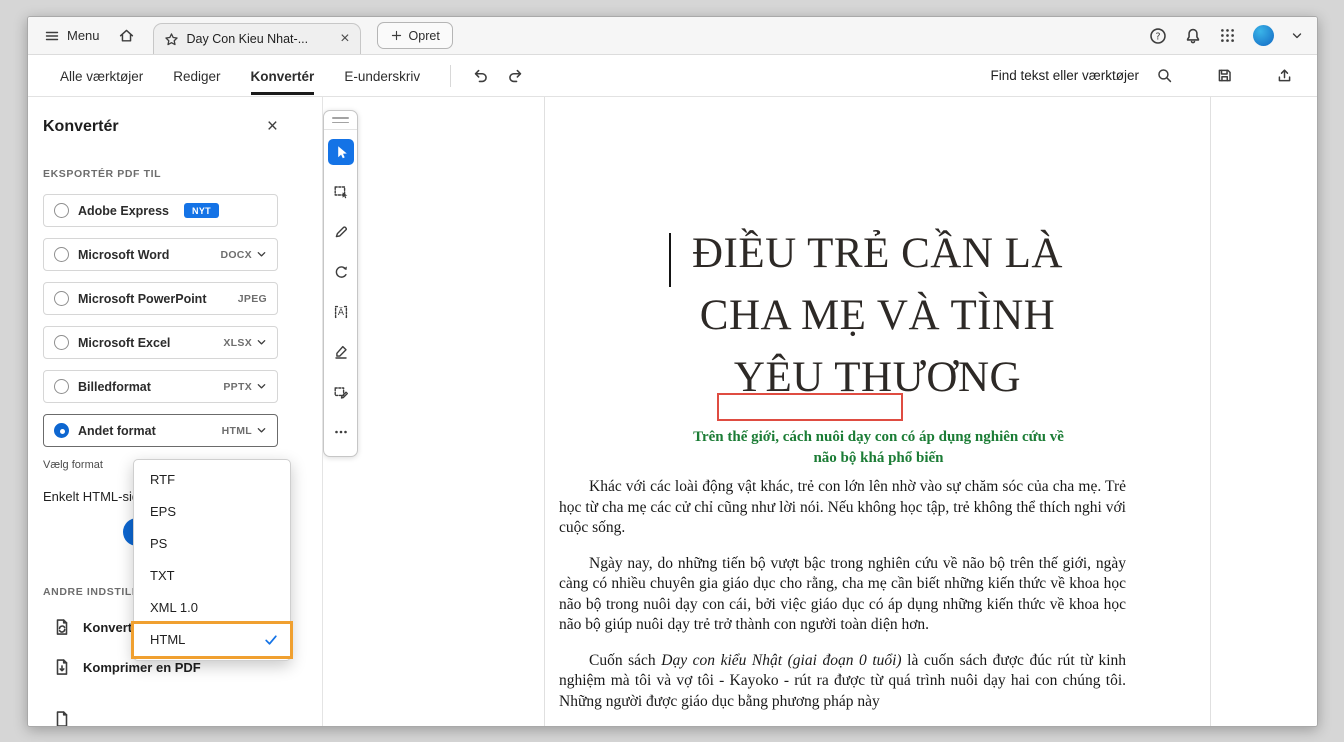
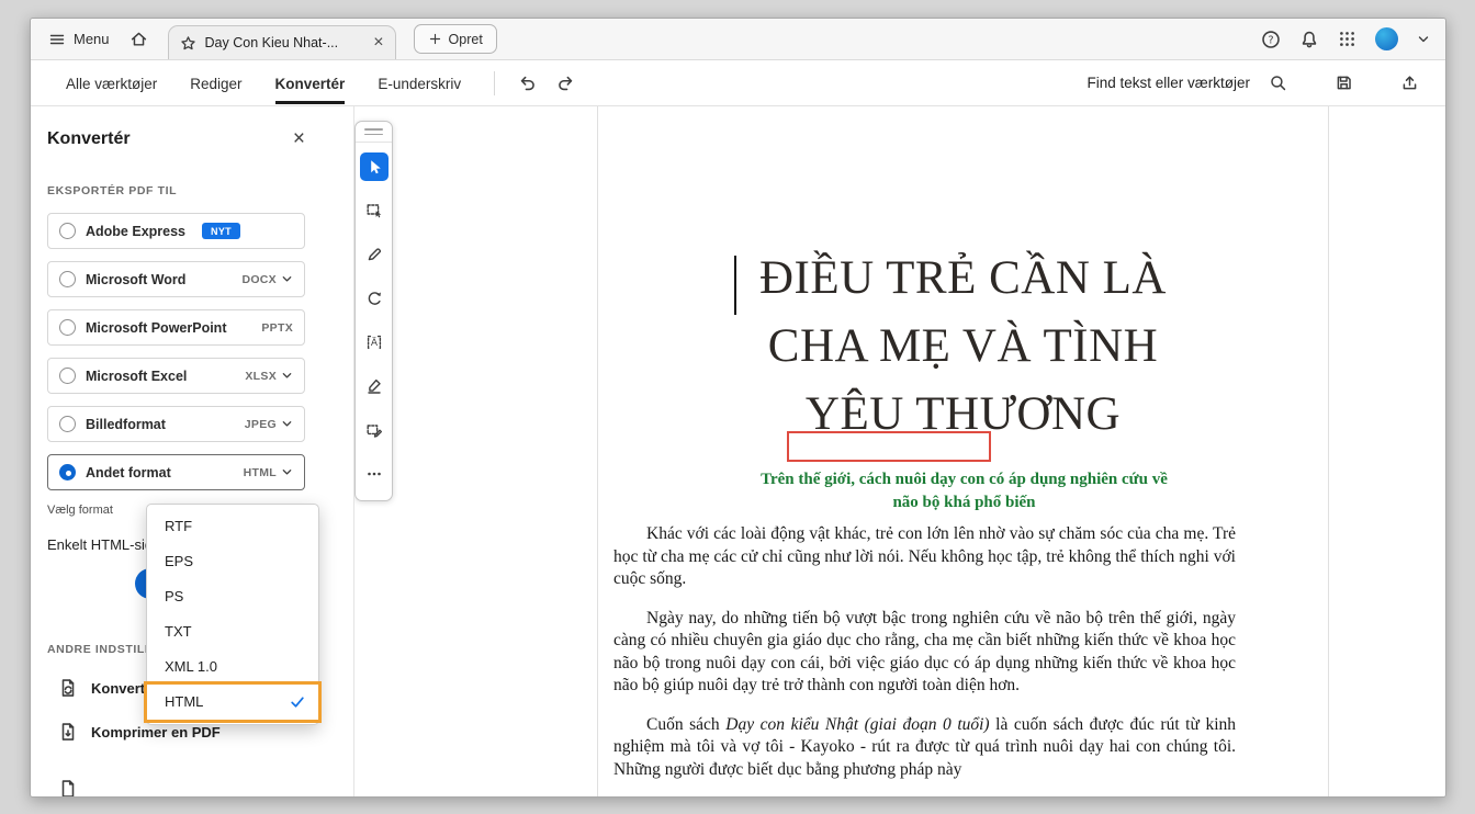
  Menu
  Day Con Kieu Nhat-...
  ×
  Opret
  ?
  Alle værktøjer
  Rediger
  Konvertér
  E-underskriv
  Find tekst eller værktøjer
  Konvertér
  ×
  EKSPORTÉR PDF TIL
  Adobe Express
  NYT
  Microsoft Word
  DOCX
  Microsoft PowerPoint
- JPEG
+ PPTX
  Microsoft Excel
  XLSX
  Billedformat
- PPTX
+ JPEG
  Andet format
  HTML
  Vælg format
  Enkelt HTML-si
  Komprimer en PDF
  Ä
  ĐIỀU TRẺ CẦN LÀ
  CHA MẸ VÀ TÌNH
  YÊU THƯƠNG
  Trên thế giới, cách nuôi dạy con có áp dụng nghiên cứu về
  não bộ khá phổ biến
  Khác với các loài động vật khác, trẻ con lớn lên nhờ vào sự chăm sóc của cha mẹ. Trẻ học từ cha mẹ các cử chỉ cũng như lời nói. Nếu không học tập, trẻ không thể thích nghi với cuộc sống.
  Ngày nay, do những tiến bộ vượt bậc trong nghiên cứu về não bộ trên thế giới, ngày càng có nhiều chuyên gia giáo dục cho rằng, cha mẹ cần biết những kiến thức về khoa học não bộ trong nuôi dạy con cái, bởi việc giáo dục có áp dụng những kiến thức về khoa học não bộ giúp nuôi dạy trẻ trở thành con người toàn diện hơn.
- Cuốn sách Dạy con kiểu Nhật (giai đoạn 0 tuổi) là cuốn sách được đúc rút từ kinh nghiệm mà tôi và vợ tôi - Kayoko - rút ra được từ quá trình nuôi dạy hai con chúng tôi. Những người được giáo dục bằng phương pháp này
+ Cuốn sách Dạy con kiểu Nhật (giai đoạn 0 tuổi) là cuốn sách được đúc rút từ kinh nghiệm mà tôi và vợ tôi - Kayoko - rút ra được từ quá trình nuôi dạy hai con chúng tôi. Những người được biết dục bằng phương pháp này
  RTF
  EPS
  PS
  TXT
  XML 1.0
  HTML
